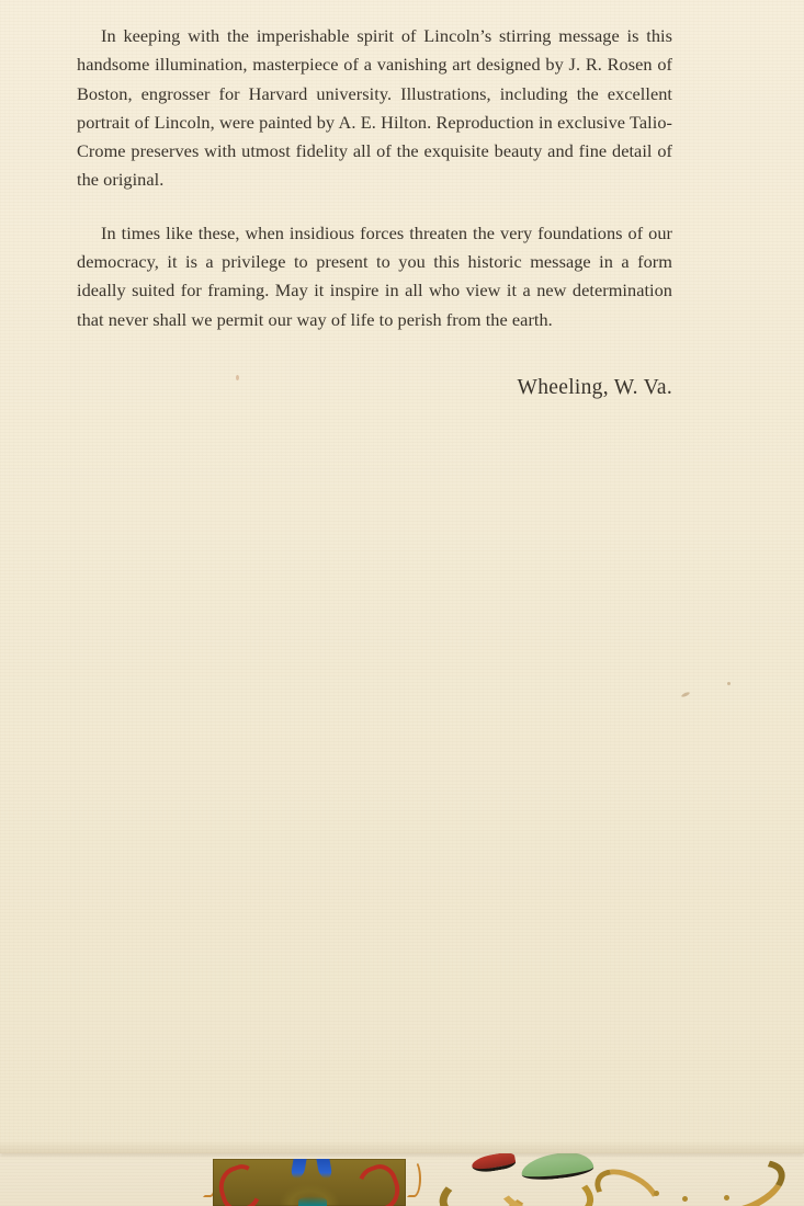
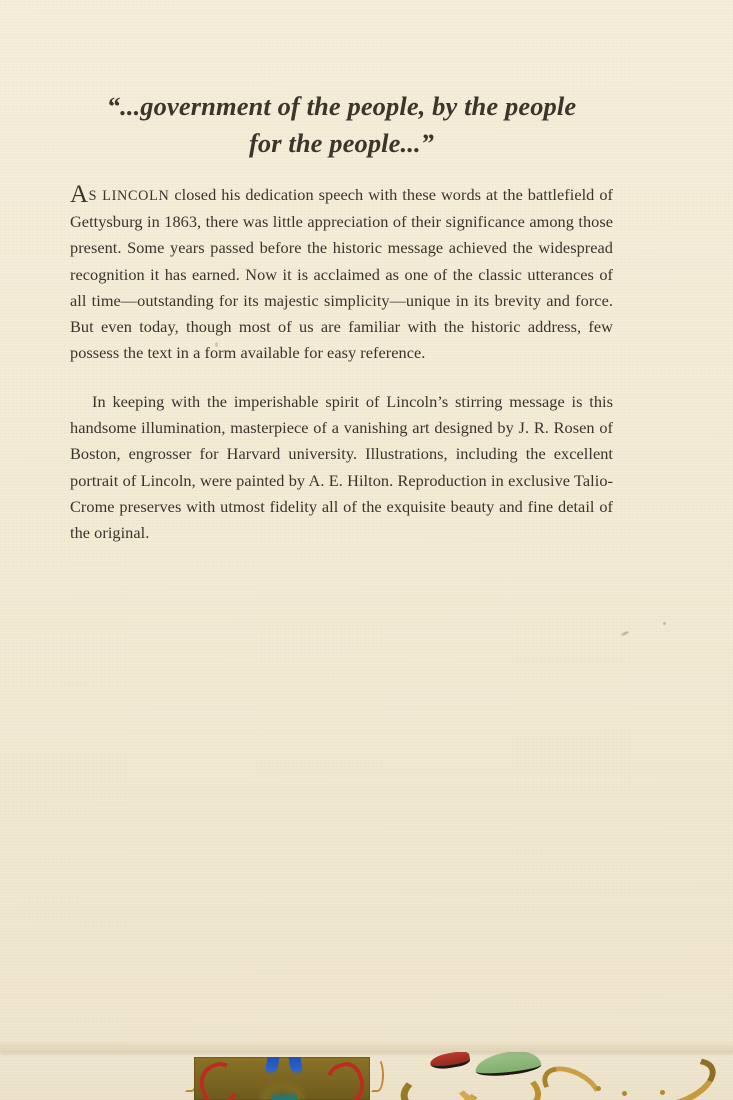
+ “...government of the people, by the people
+ for the people...”
+ AS LINCOLN closed his dedication speech with these words at the battlefield of Gettysburg in 1863, there was little appreciation of their significance among those present. Some years passed before the historic message achieved the widespread recognition it has earned. Now it is acclaimed as one of the classic utterances of all time—outstanding for its majestic simplicity—unique in its brevity and force. But even today, though most of us are familiar with the historic address, few possess the text in a form available for easy reference.
  In keeping with the imperishable spirit of Lincoln’s stirring message is this handsome illumination, masterpiece of a vanishing art designed by J. R. Rosen of Boston, engrosser for Harvard university. Illustrations, including the excellent portrait of Lincoln, were painted by A. E. Hilton. Reproduction in exclusive Talio-Crome preserves with utmost fidelity all of the exquisite beauty and fine detail of the original.
- In times like these, when insidious forces threaten the very foundations of our democracy, it is a privilege to present to you this historic message in a form ideally suited for framing. May it inspire in all who view it a new determination that never shall we permit our way of life to perish from the earth.
- Wheeling, W. Va.
